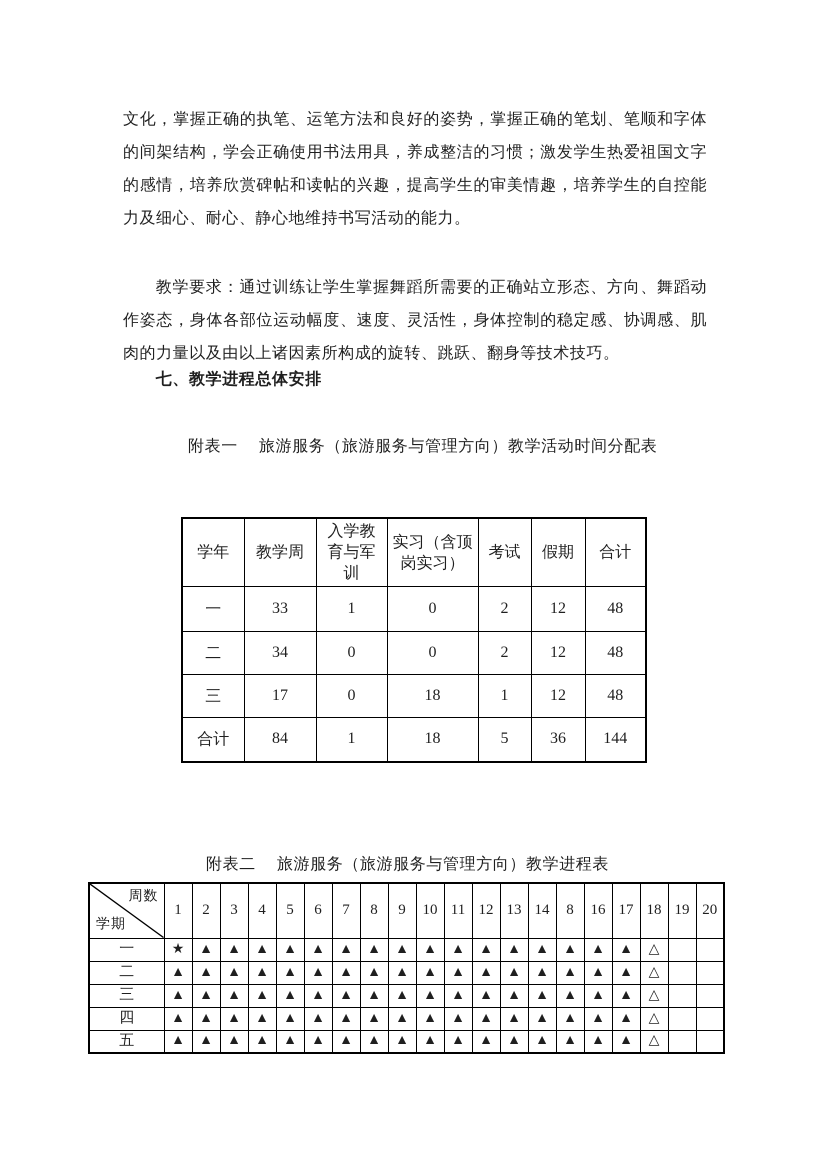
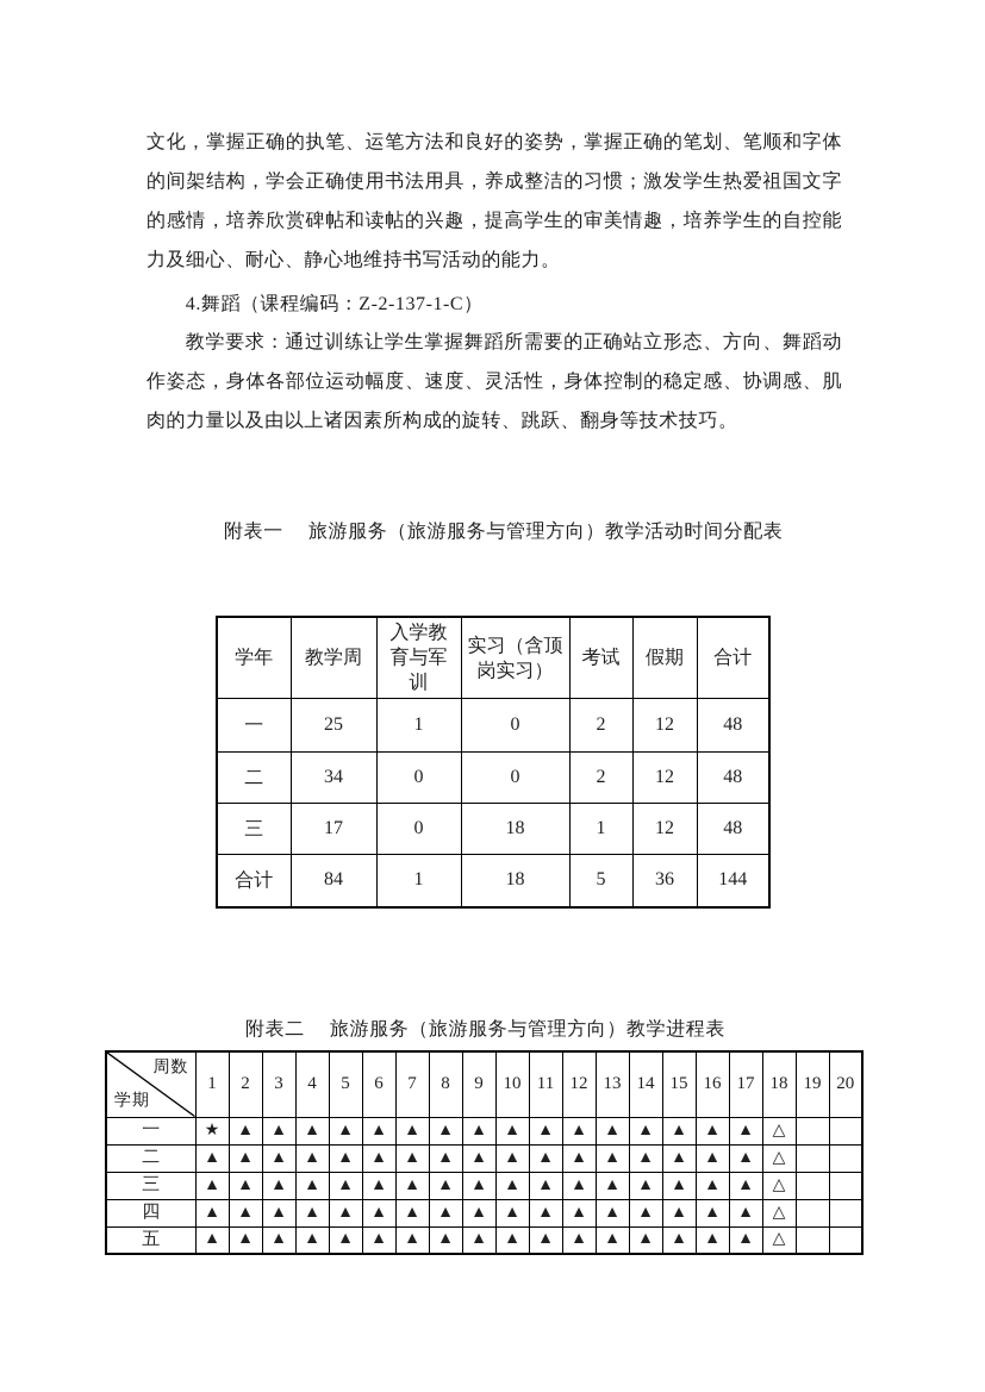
  文化，掌握正确的执笔、运笔方法和良好的姿势，掌握正确的笔划、笔顺和字体的间架结构，学会正确使用书法用具，养成整洁的习惯；激发学生热爱祖国文字的感情，培养欣赏碑帖和读帖的兴趣，提高学生的审美情趣，培养学生的自控能力及细心、耐心、静心地维持书写活动的能力。
+ 4.舞蹈（课程编码：Z-2-137-1-C）
  教学要求：通过训练让学生掌握舞蹈所需要的正确站立形态、方向、舞蹈动作姿态，身体各部位运动幅度、速度、灵活性，身体控制的稳定感、协调感、肌肉的力量以及由以上诸因素所构成的旋转、跳跃、翻身等技术技巧。
- 七、教学进程总体安排
  附表一 旅游服务（旅游服务与管理方向）教学活动时间分配表
  学年	教学周	入学教育与军训	实习（含顶岗实习）	考试	假期	合计
- 一	33	1	0	2	12	48
+ 一	25	1	0	2	12	48
  二	34	0	0	2	12	48
  三	17	0	18	1	12	48
  合计	84	1	18	5	36	144
  附表二 旅游服务（旅游服务与管理方向）教学进程表
- 周数 学期	1	2	3	4	5	6	7	8	9	10	11	12	13	14	8	16	17	18	19	20
+ 周数 学期	1	2	3	4	5	6	7	8	9	10	11	12	13	14	15	16	17	18	19	20
  一	★	▲	▲	▲	▲	▲	▲	▲	▲	▲	▲	▲	▲	▲	▲	▲	▲	△
  二	▲	▲	▲	▲	▲	▲	▲	▲	▲	▲	▲	▲	▲	▲	▲	▲	▲	△
  三	▲	▲	▲	▲	▲	▲	▲	▲	▲	▲	▲	▲	▲	▲	▲	▲	▲	△
  四	▲	▲	▲	▲	▲	▲	▲	▲	▲	▲	▲	▲	▲	▲	▲	▲	▲	△
  五	▲	▲	▲	▲	▲	▲	▲	▲	▲	▲	▲	▲	▲	▲	▲	▲	▲	△
